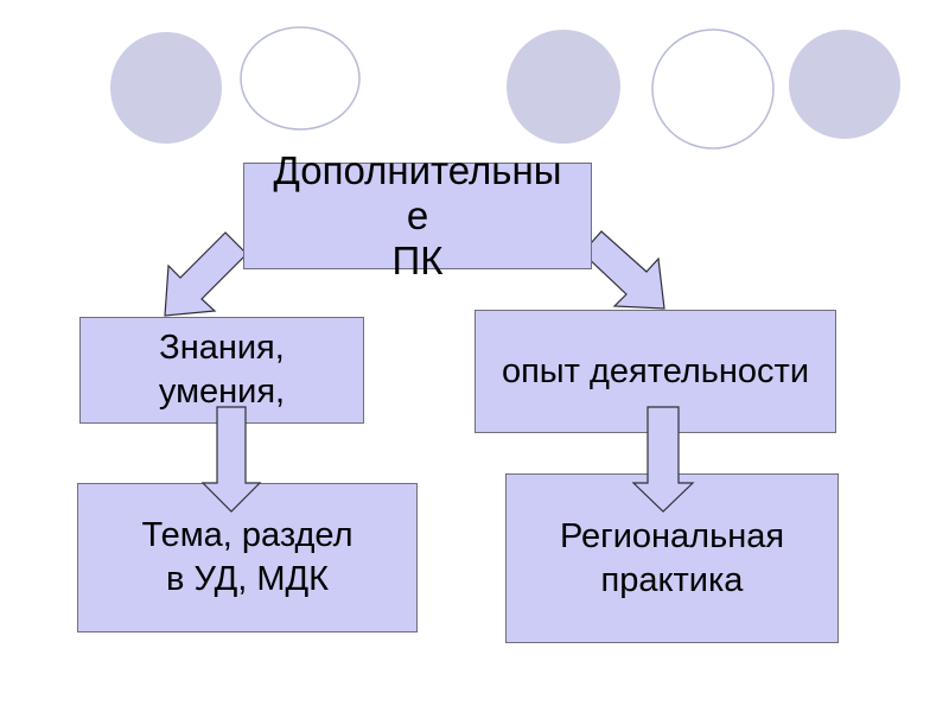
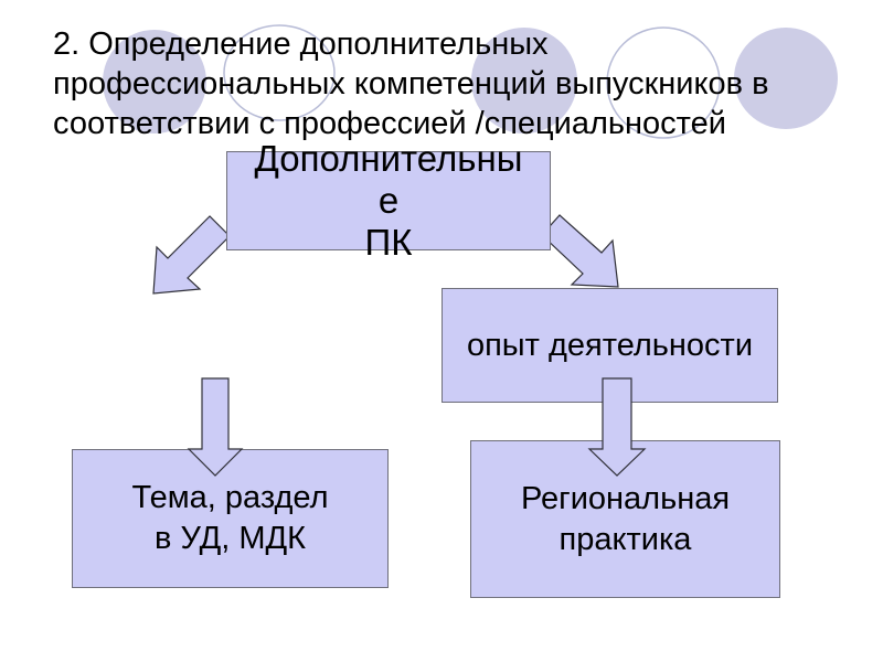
+ 2. Определение дополнительных
+ профессиональных компетенций выпускников в
+ соответствии с профессией /специальностей
  Дополнительны
  е
  ПК
- Знания,
- умения,
  опыт деятельности
  Тема, раздел
  в УД, МДК
  Региональная
  практика
